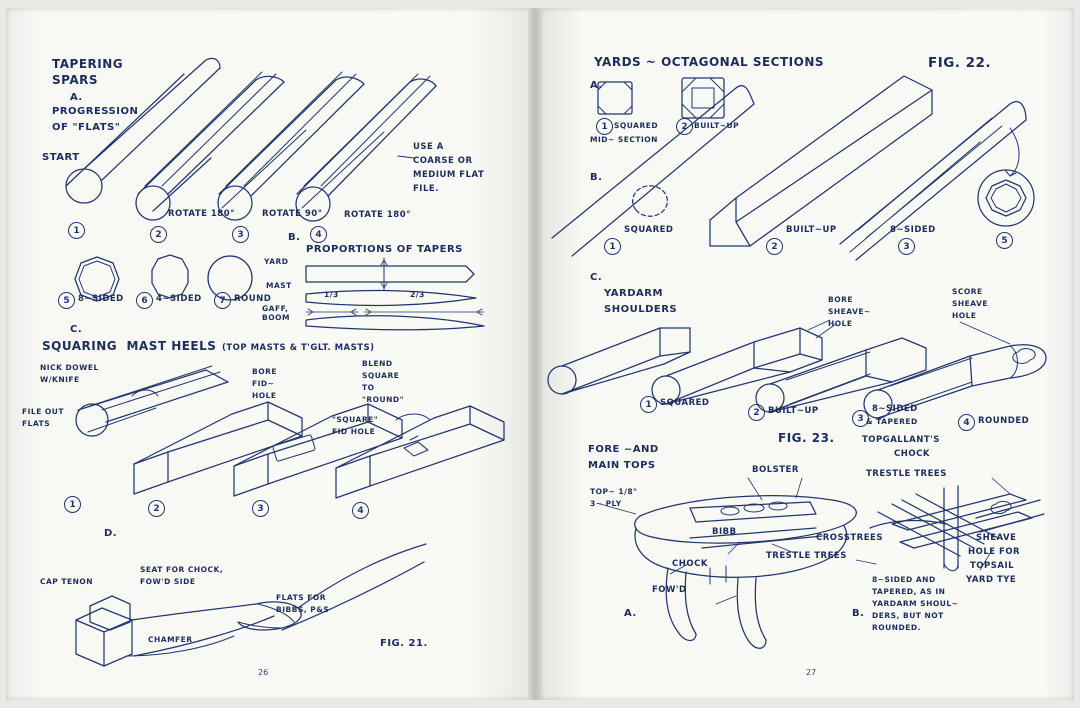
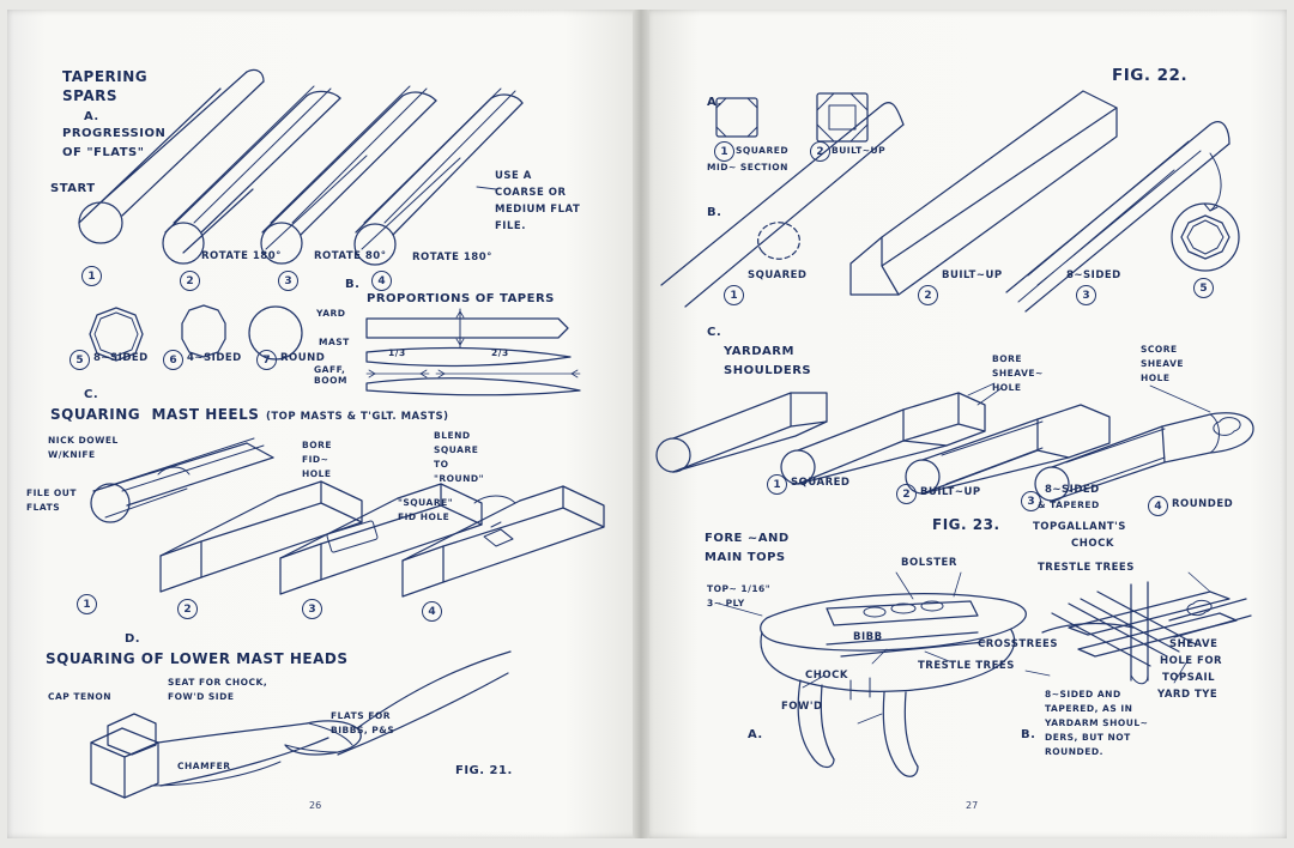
  TAPERING
  SPARS
  A.
  PROGRESSION
  OF "FLATS"
  START
  USE A
  COARSE OR
  MEDIUM FLAT
  FILE.
  1
  2
  3
  4
  ROTATE 180°
- ROTATE 90°
+ ROTATE 80°
  ROTATE 180°
  5
  8~SIDED
  6
  4~SIDED
  7
  ROUND
  B.
  PROPORTIONS OF TAPERS
  YARD
  MAST
  GAFF,
  BOOM
  1/3
  2/3
  C.
  SQUARING MAST HEELS
  (TOP MASTS & T'GLT. MASTS)
  NICK DOWEL
  W/KNIFE
  FILE OUT
  FLATS
  BORE
  FID~
  HOLE
  BLEND
  SQUARE
  TO
  "ROUND"
  "SQUARE"
  FID HOLE
  1
  2
  3
  4
  D.
+ SQUARING OF LOWER MAST HEADS
  CAP TENON
  SEAT FOR CHOCK,
  FOW'D SIDE
  FLATS FOR
  BIBBS, P&S
  CHAMFER
  FIG. 21.
  26
- YARDS ~ OCTAGONAL SECTIONS
  FIG. 22.
  A.
  1
  SQUARED
  MID~ SECTION
  2
  BUILT~UP
  B.
  1
  SQUARED
  2
  BUILT~UP
  3
  8~SIDED
  5
  C.
  YARDARM
  SHOULDERS
  BORE
  SHEAVE~
  HOLE
  SCORE
  SHEAVE
  HOLE
  1
  SQUARED
  2
  BUILT~UP
  3
  8~SIDED
  & TAPERED
  4
  ROUNDED
  FIG. 23.
  FORE ~AND
  MAIN TOPS
- TOP~ 1/8"
+ TOP~ 1/16"
  3~ PLY
  BOLSTER
  BIBB
  CROSSTREES
  TRESTLE TREES
  CHOCK
  FOW'D
  A.
  B.
  TOPGALLANT'S
  CHOCK
  TRESTLE TREES
  SHEAVE
  HOLE FOR
  TOPSAIL
  YARD TYE
  8~SIDED AND
  TAPERED, AS IN
  YARDARM SHOUL~
  DERS, BUT NOT
  ROUNDED.
  27
